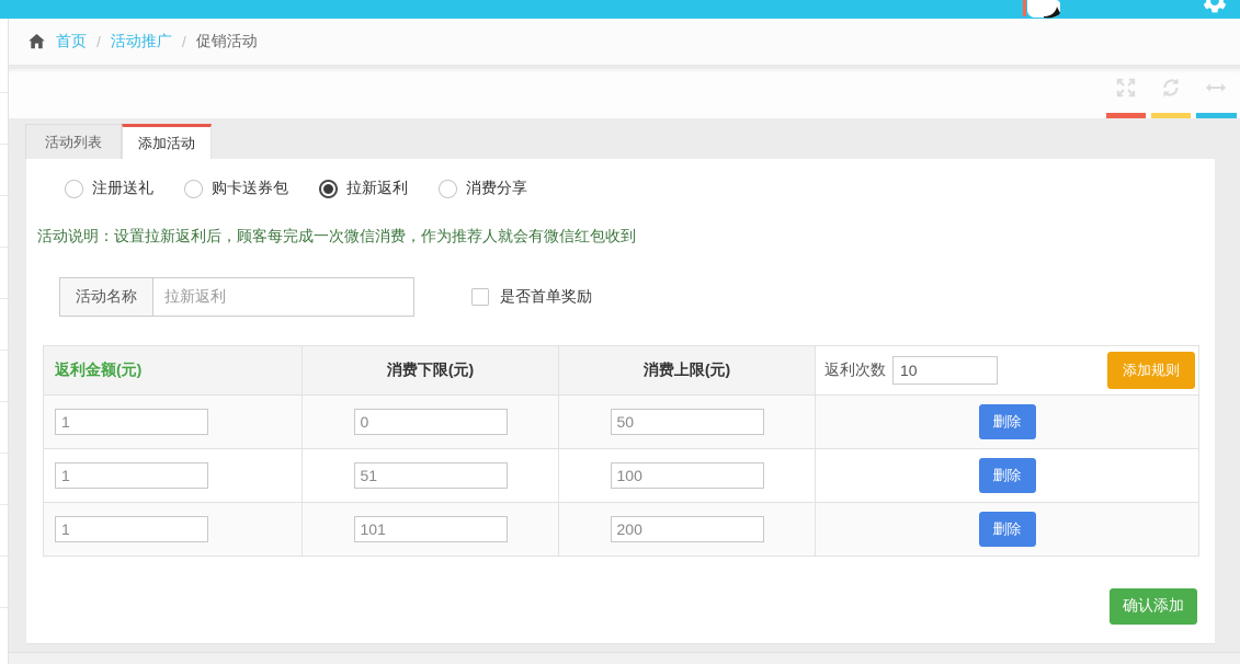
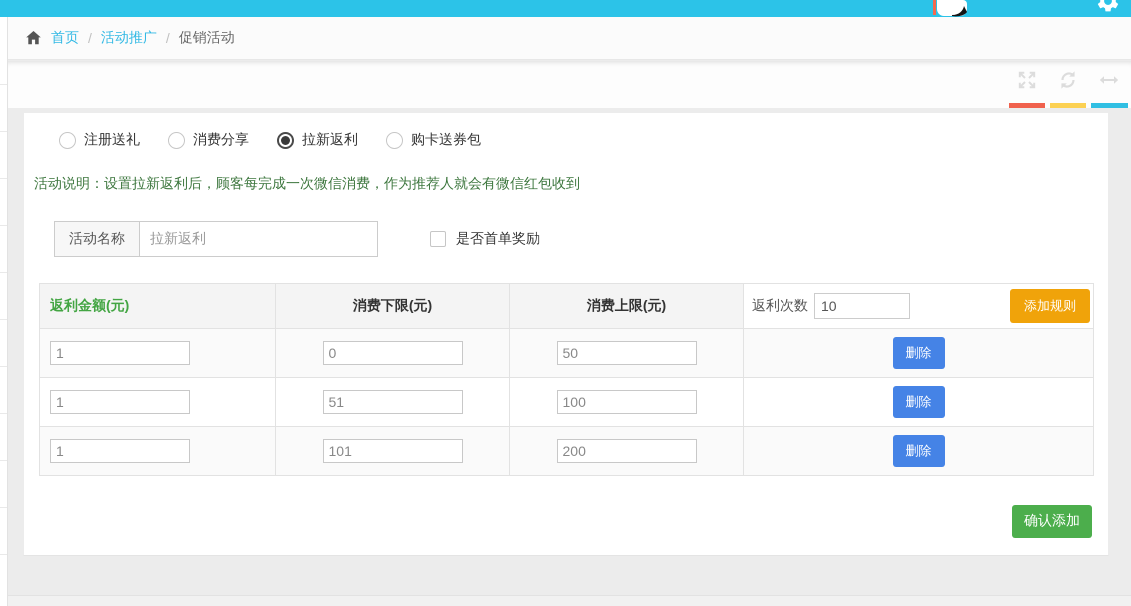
  首页
  /
  活动推广
  /
  促销活动
- 活动列表
- 添加活动
  注册送礼
- 购卡送券包
+ 消费分享
  拉新返利
- 消费分享
+ 购卡送券包
  活动说明：设置拉新返利后，顾客每完成一次微信消费，作为推荐人就会有微信红包收到
  活动名称
  拉新返利
  是否首单奖励
  返利金额(元)	消费下限(元)	消费上限(元)	返利次数 10 添加规则
  1	0	50	删除
  1	51	100	删除
  1	101	200	删除
  确认添加
